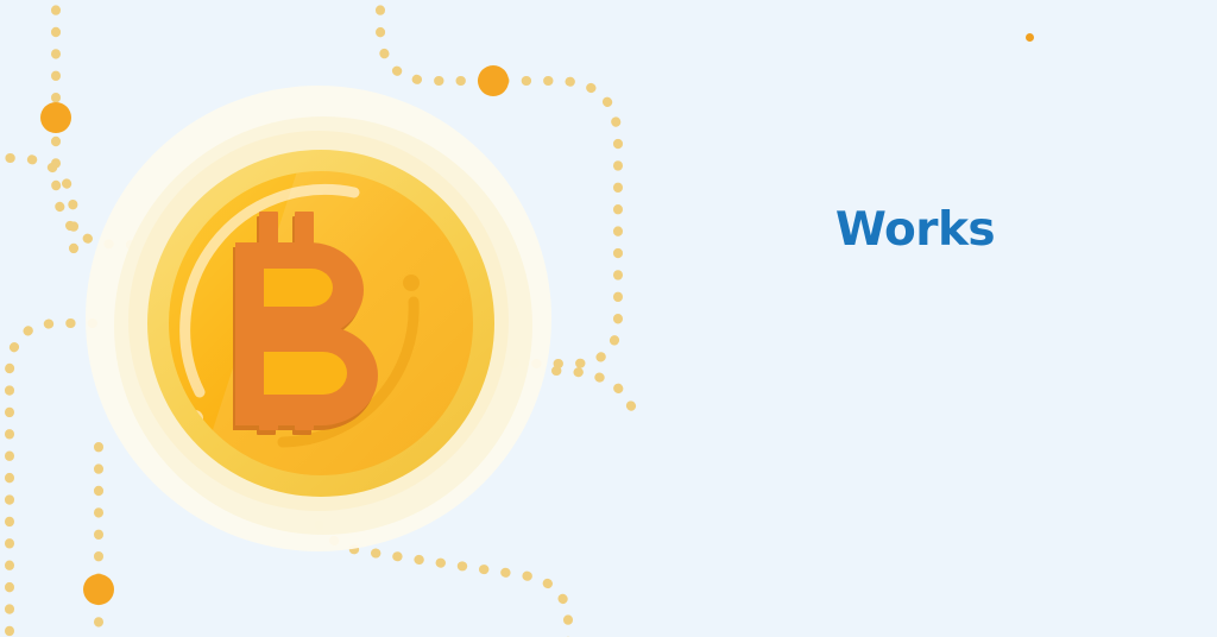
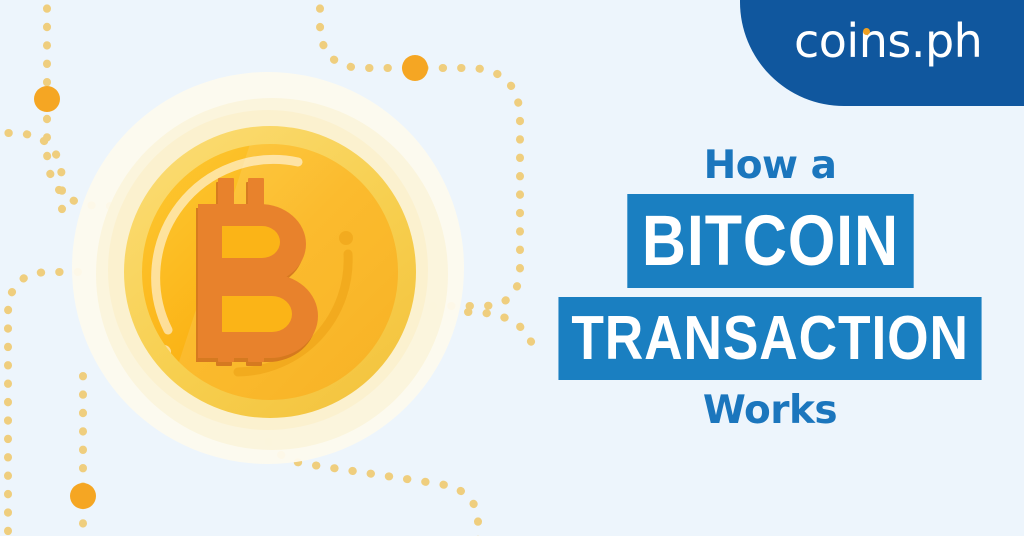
+ coins.ph
+ How a
+ BITCOIN
+ TRANSACTION
  Works
